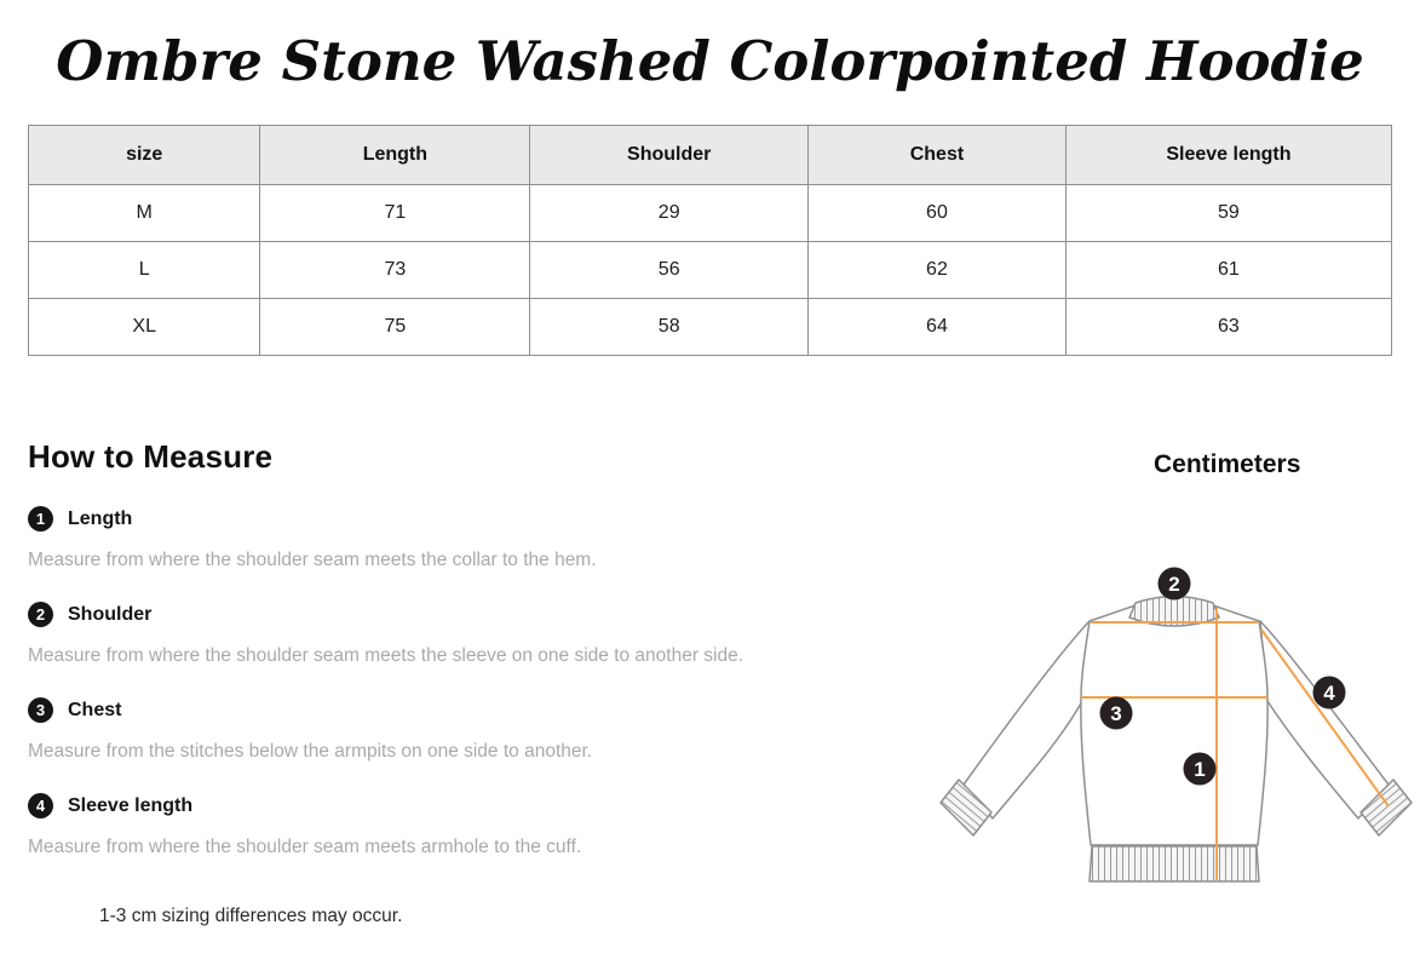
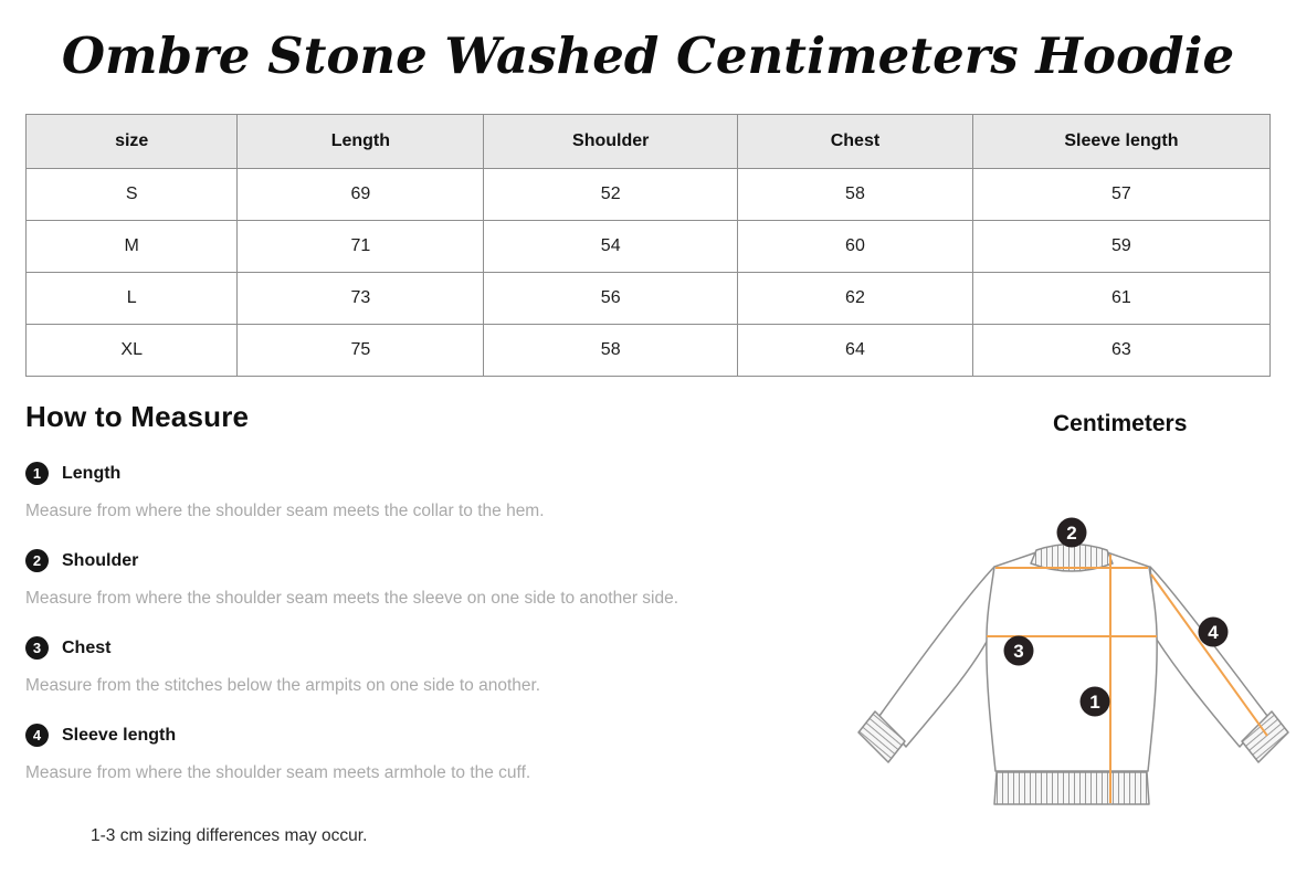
- Ombre Stone Washed Colorpointed Hoodie
+ Ombre Stone Washed Centimeters Hoodie
  size	Length	Shoulder	Chest	Sleeve length
+ S	69	52	58	57
- M	71	29	60	59
+ M	71	54	60	59
  L	73	56	62	61
  XL	75	58	64	63
  How to Measure
  1
  Length
  Measure from where the shoulder seam meets the collar to the hem.
  2
  Shoulder
  Measure from where the shoulder seam meets the sleeve on one side to another side.
  3
  Chest
  Measure from the stitches below the armpits on one side to another.
  4
  Sleeve length
  Measure from where the shoulder seam meets armhole to the cuff.
  Centimeters
  2
  4
  3
  1
  1-3 cm sizing differences may occur.
